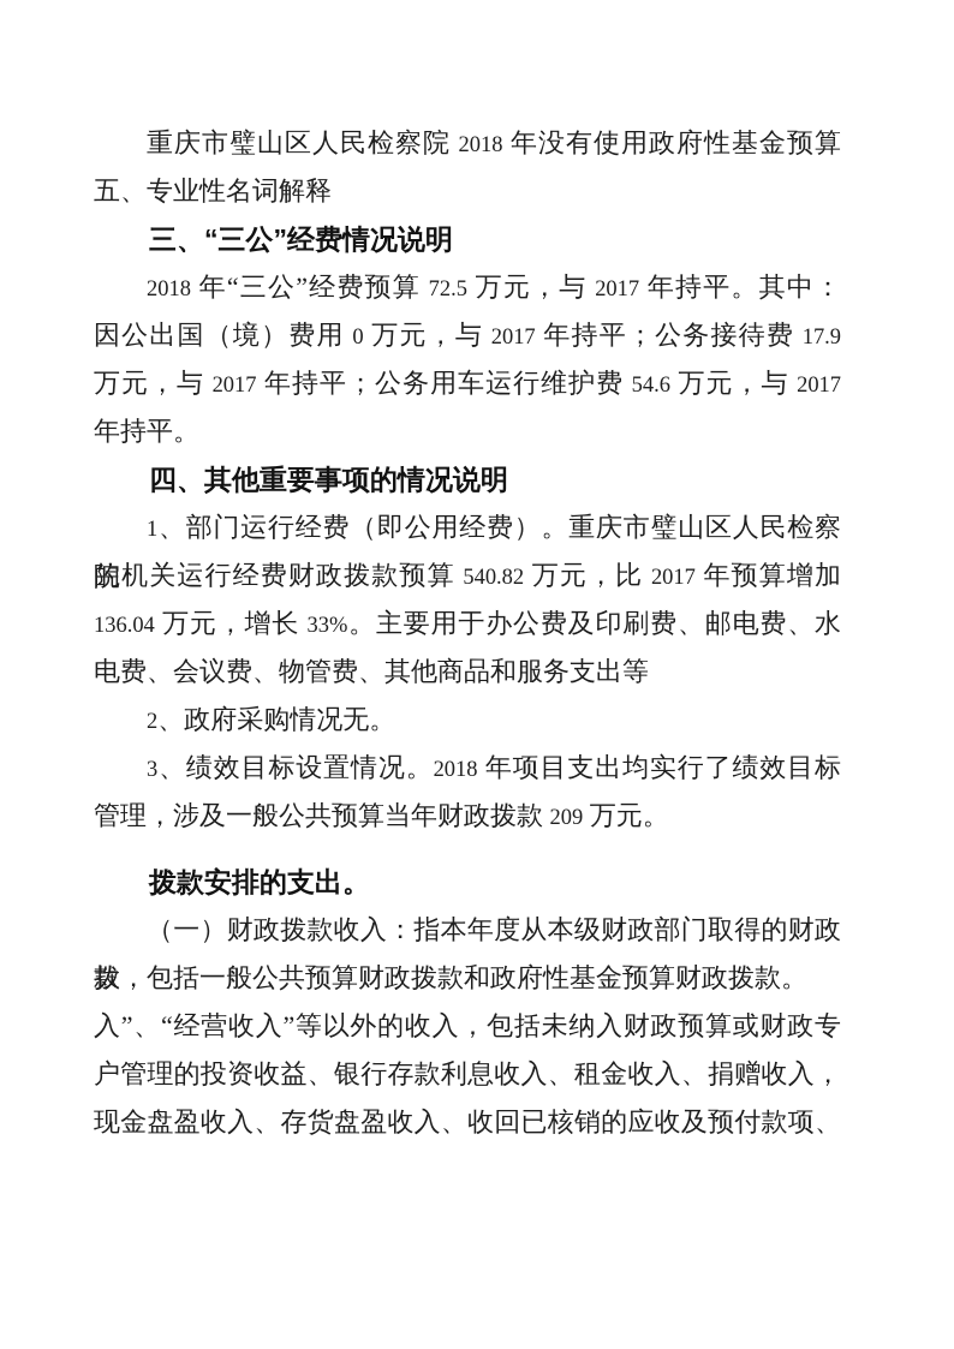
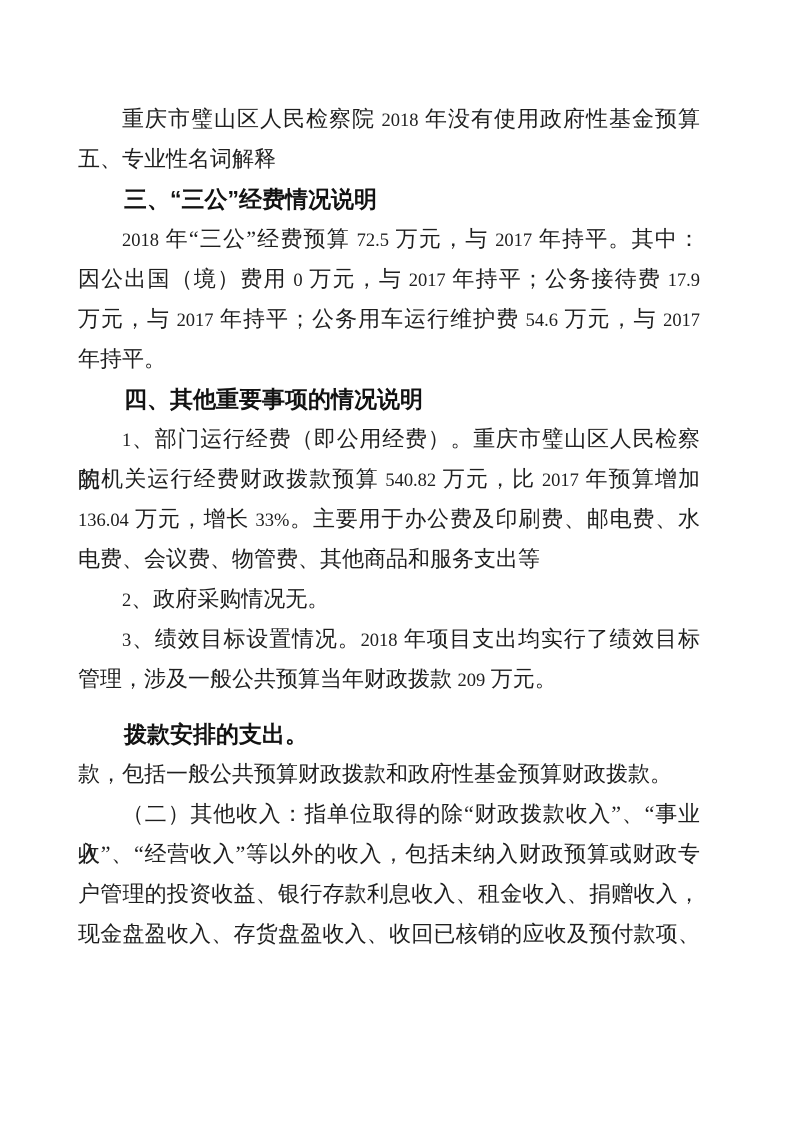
  重庆市璧山区人民检察院 2018 年没有使用政府性基金预算
  五、专业性名词解释
  三、“三公”经费情况说明
  2018 年“三公”经费预算 72.5 万元，与 2017 年持平。其中：
  因公出国（境）费用 0 万元，与 2017 年持平；公务接待费 17.9
  万元，与 2017 年持平；公务用车运行维护费 54.6 万元，与 2017
  年持平。
  四、其他重要事项的情况说明
  1、部门运行经费（即公用经费）。重庆市璧山区人民检察院
  的机关运行经费财政拨款预算 540.82 万元，比 2017 年预算增加
  136.04 万元，增长 33%。主要用于办公费及印刷费、邮电费、水
  电费、会议费、物管费、其他商品和服务支出等
  2、政府采购情况无。
  3、绩效目标设置情况。2018 年项目支出均实行了绩效目标
  管理，涉及一般公共预算当年财政拨款 209 万元。
  拨款安排的支出。
- （一）财政拨款收入：指本年度从本级财政部门取得的财政拨
  款，包括一般公共预算财政拨款和政府性基金预算财政拨款。
+ （二）其他收入：指单位取得的除“财政拨款收入”、“事业收
  入”、“经营收入”等以外的收入，包括未纳入财政预算或财政专
  户管理的投资收益、银行存款利息收入、租金收入、捐赠收入，
  现金盘盈收入、存货盘盈收入、收回已核销的应收及预付款项、
